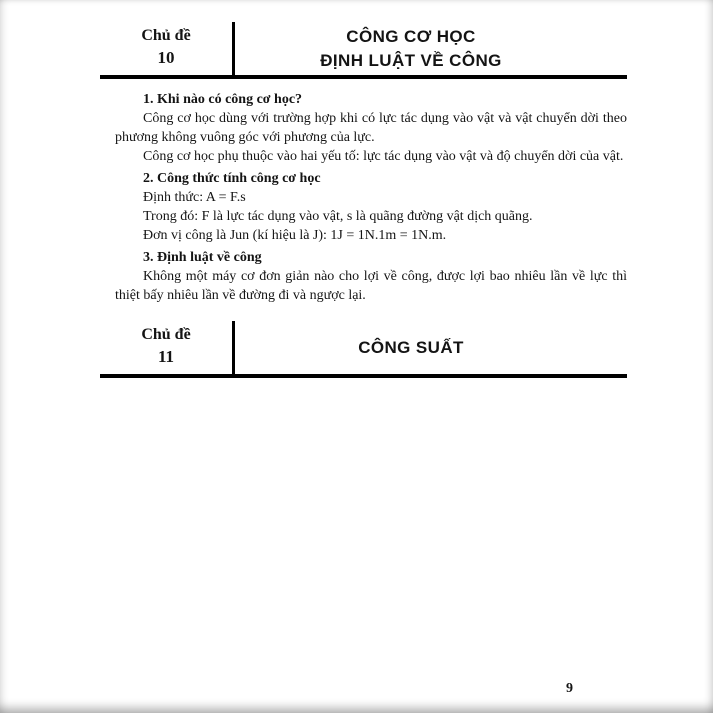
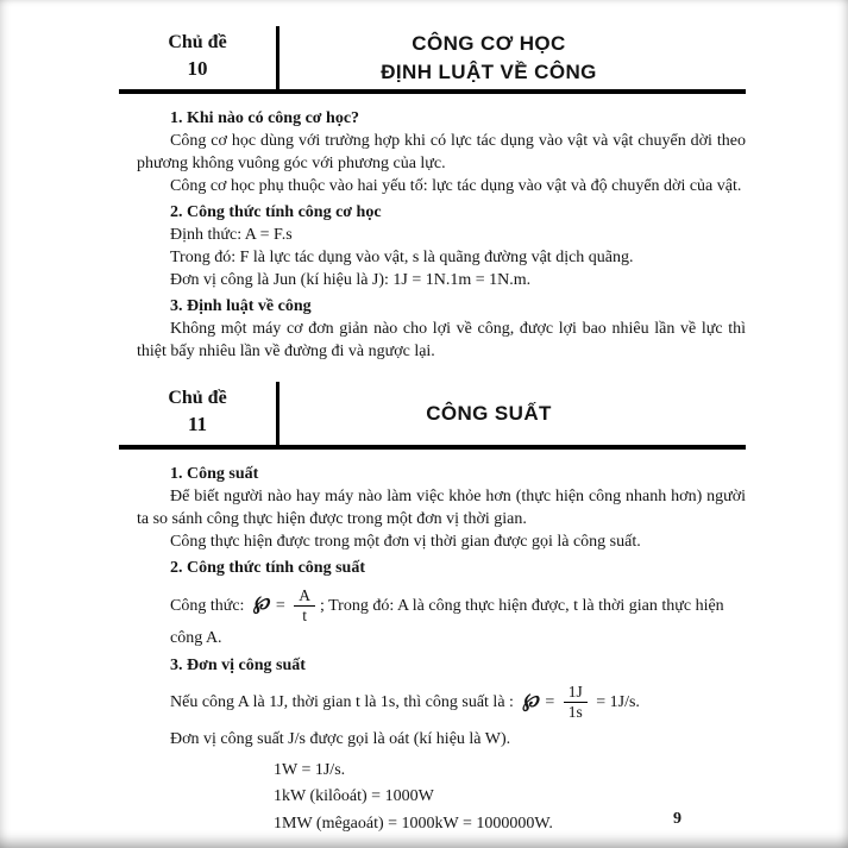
  Chủ đề
  10
  CÔNG CƠ HỌC
  ĐỊNH LUẬT VỀ CÔNG
  1. Khi nào có công cơ học?
  Công cơ học dùng với trường hợp khi có lực tác dụng vào vật và vật chuyển dời theo phương không vuông góc với phương của lực.
  Công cơ học phụ thuộc vào hai yếu tố: lực tác dụng vào vật và độ chuyển dời của vật.
  2. Công thức tính công cơ học
  Định thức: A = F.s
  Trong đó: F là lực tác dụng vào vật, s là quãng đường vật dịch quãng.
  Đơn vị công là Jun (kí hiệu là J): 1J = 1N.1m = 1N.m.
  3. Định luật về công
  Không một máy cơ đơn giản nào cho lợi về công, được lợi bao nhiêu lần về lực thì thiệt bấy nhiêu lần về đường đi và ngược lại.
  Chủ đề
  11
  CÔNG SUẤT
+ 1. Công suất
+ Để biết người nào hay máy nào làm việc khỏe hơn (thực hiện công nhanh hơn) người ta so sánh công thực hiện được trong một đơn vị thời gian.
+ Công thực hiện được trong một đơn vị thời gian được gọi là công suất.
+ 2. Công thức tính công suất
+ Công thức: ℘ =
+ A
+ t
+ ; Trong đó: A là công thực hiện được, t là thời gian thực hiện công A.
+ 3. Đơn vị công suất
+ Nếu công A là 1J, thời gian t là 1s, thì công suất là : ℘ =
+ 1J
+ 1s
+ = 1J/s.
+ Đơn vị công suất J/s được gọi là oát (kí hiệu là W).
+ 1W = 1J/s.
+ 1kW (kilôoát) = 1000W
+ 1MW (mêgaoát) = 1000kW = 1000000W.
  9
